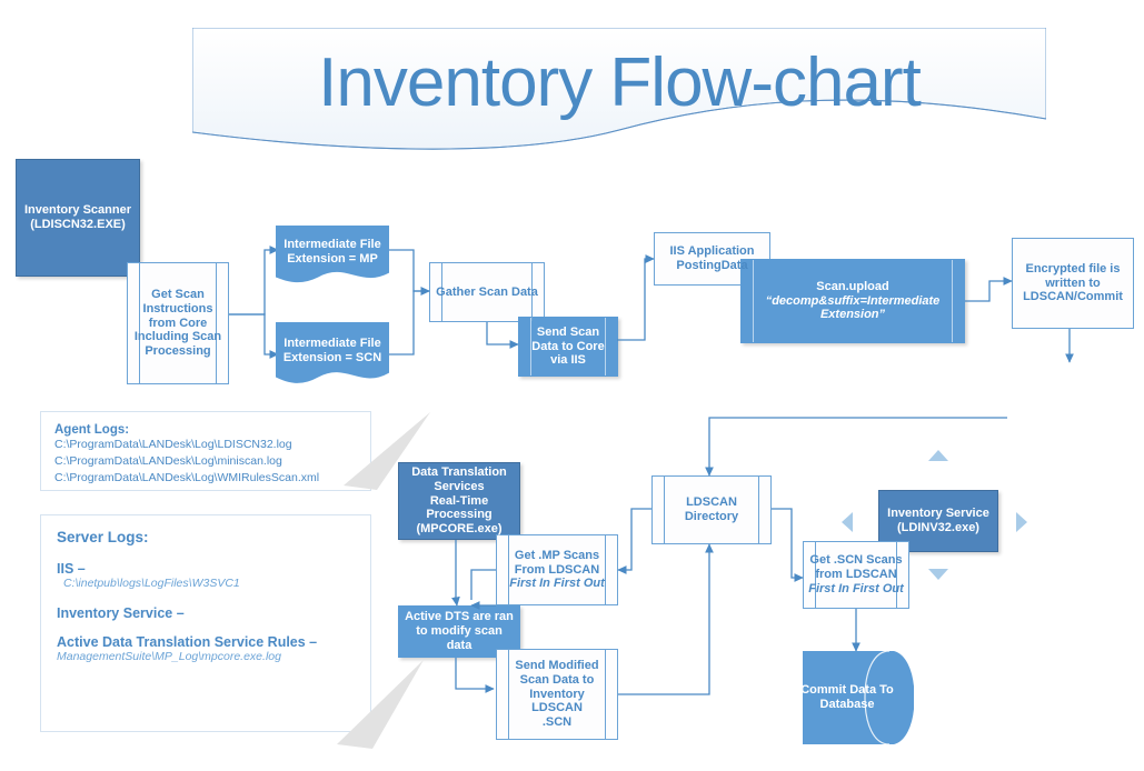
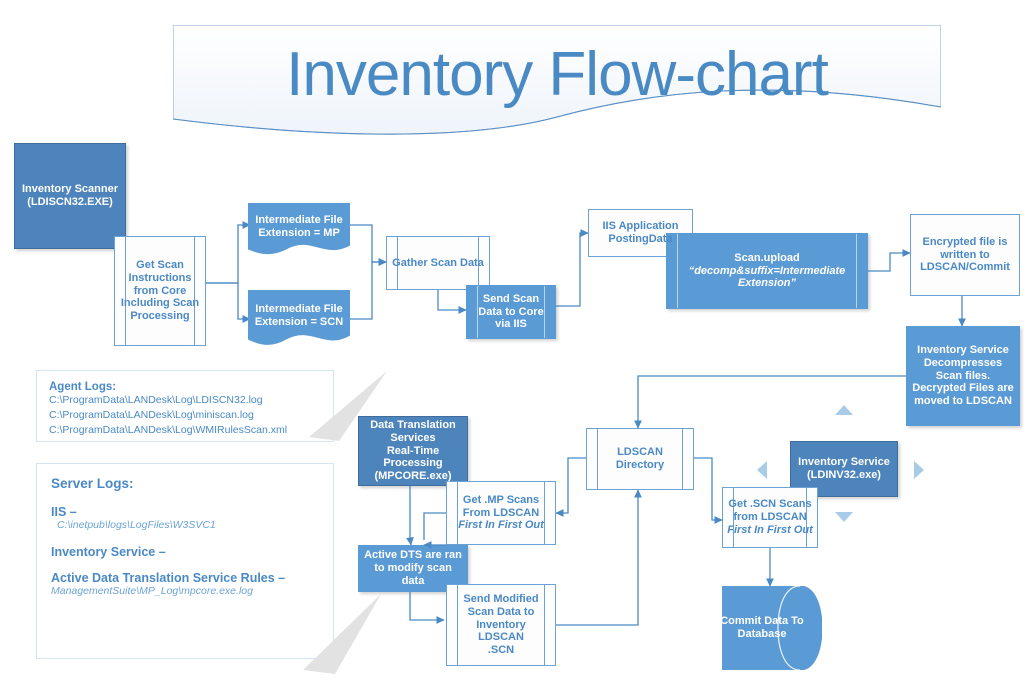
  Inventory Flow-chart
  Inventory Scanner
  (LDISCN32.EXE)
  Get Scan Instructions from Core Including Scan Processing
  Intermediate File
  Extension = MP
  Intermediate File
  Extension = SCN
  Gather Scan Data
  Send Scan Data to Core via IIS
  IIS Application
  PostingData
  Scan.upload
  “decomp&suffix=Intermediate Extension”
  Encrypted file is written to LDSCAN/Commit
+ Inventory Service Decompresses Scan files. Decrypted Files are moved to LDSCAN
  Data Translation
  Services
  Real-Time Processing
  (MPCORE.exe)
  Get .MP Scans
  From LDSCAN
  First In First Out
  Active DTS are ran to modify scan data
  Send Modified
  Scan Data to
  Inventory
  LDSCAN
  .SCN
  LDSCAN
  Directory
  Inventory Service
  (LDINV32.exe)
  Get .SCN Scans
  from LDSCAN
  First In First Out
  Commit Data To
  Database
  Agent Logs:
  C:\ProgramData\LANDesk\Log\LDISCN32.log
  C:\ProgramData\LANDesk\Log\miniscan.log
  C:\ProgramData\LANDesk\Log\WMIRulesScan.xml
  Server Logs:
  IIS –
  C:\inetpub\logs\LogFiles\W3SVC1
  Inventory Service –
  Active Data Translation Service Rules –
  ManagementSuite\MP_Log\mpcore.exe.log
